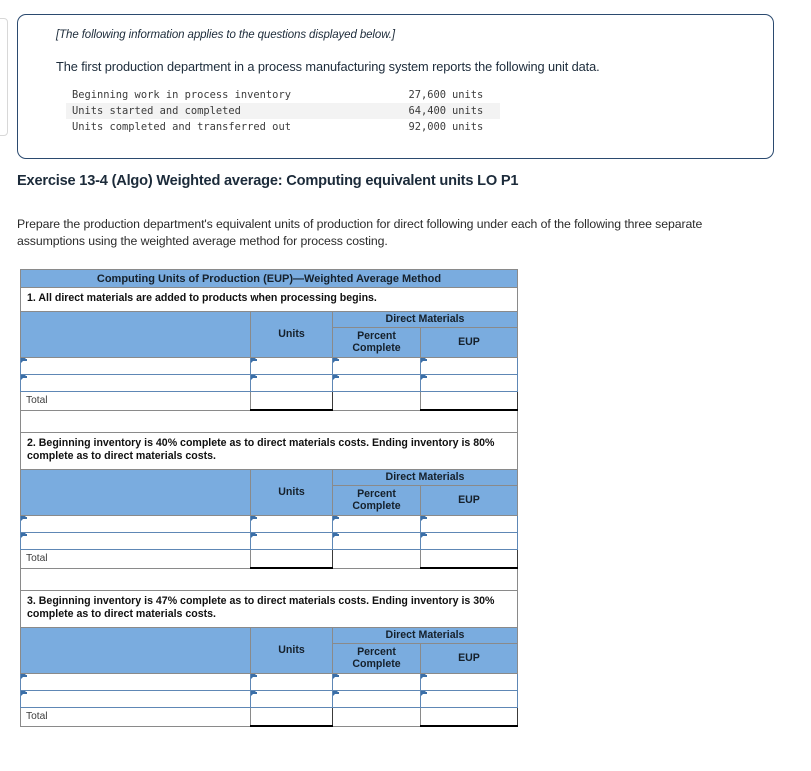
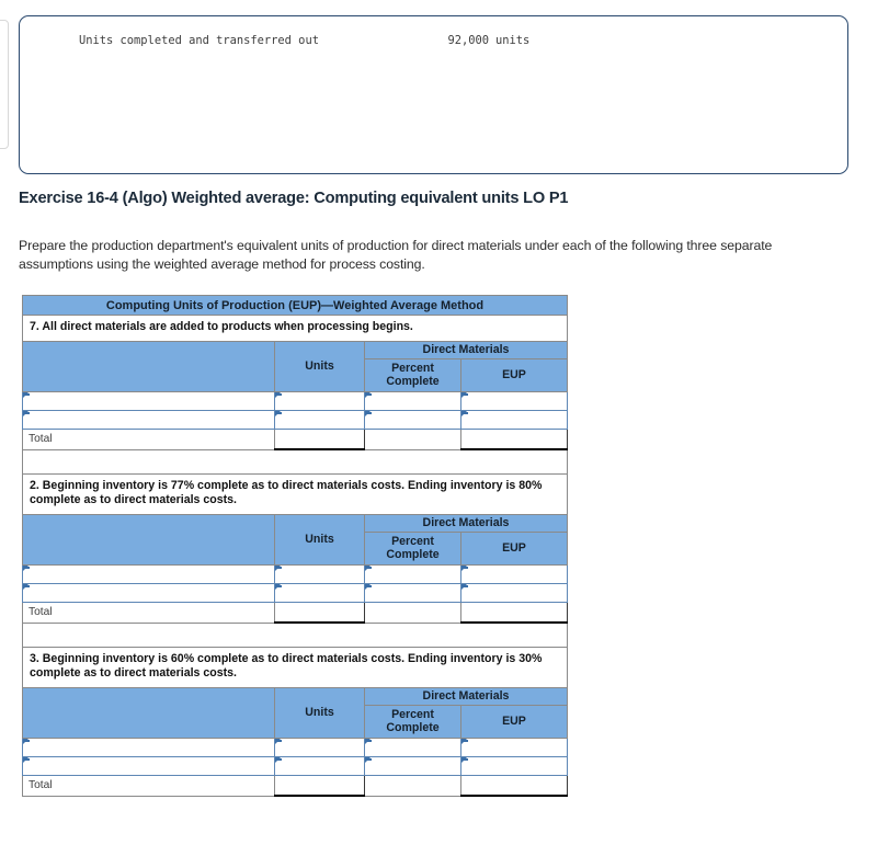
- [The following information applies to the questions displayed below.]
- The first production department in a process manufacturing system reports the following unit data.
- Beginning work in process inventory	27,600	units
- Units started and completed	64,400	units
  Units completed and transferred out	92,000	units
- Exercise 13-4 (Algo) Weighted average: Computing equivalent units LO P1
+ Exercise 16-4 (Algo) Weighted average: Computing equivalent units LO P1
- Prepare the production department's equivalent units of production for direct following under each of the following three separate assumptions using the weighted average method for process costing.
+ Prepare the production department's equivalent units of production for direct materials under each of the following three separate assumptions using the weighted average method for process costing.
  Computing Units of Production (EUP)—Weighted Average Method
- 1. All direct materials are added to products when processing begins.
+ 7. All direct materials are added to products when processing begins.
  	Units	Direct Materials
  Percent Complete	EUP
  Total
- 2. Beginning inventory is 40% complete as to direct materials costs. Ending inventory is 80% complete as to direct materials costs.
+ 2. Beginning inventory is 77% complete as to direct materials costs. Ending inventory is 80% complete as to direct materials costs.
  	Units	Direct Materials
  Percent Complete	EUP
  Total
- 3. Beginning inventory is 47% complete as to direct materials costs. Ending inventory is 30% complete as to direct materials costs.
+ 3. Beginning inventory is 60% complete as to direct materials costs. Ending inventory is 30% complete as to direct materials costs.
  	Units	Direct Materials
  Percent Complete	EUP
  Total
